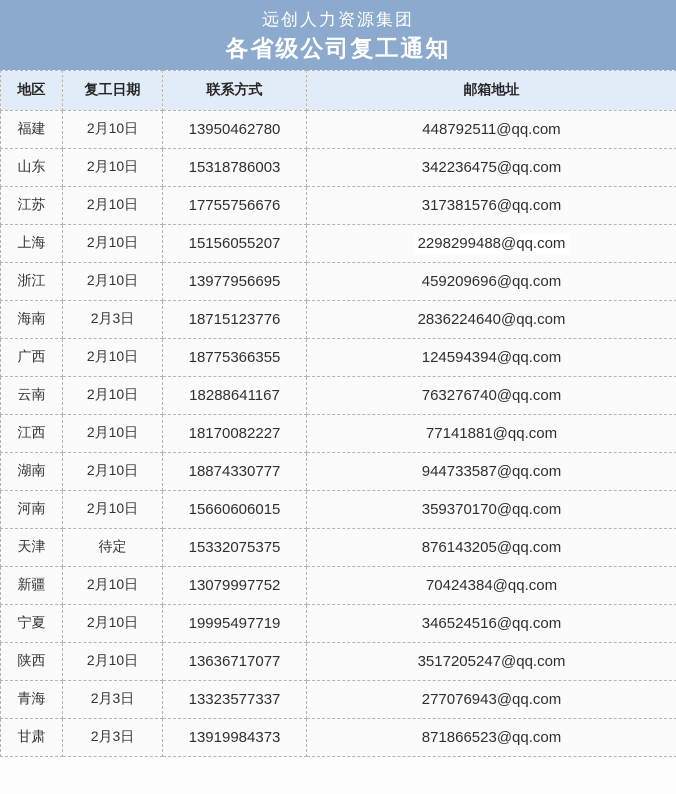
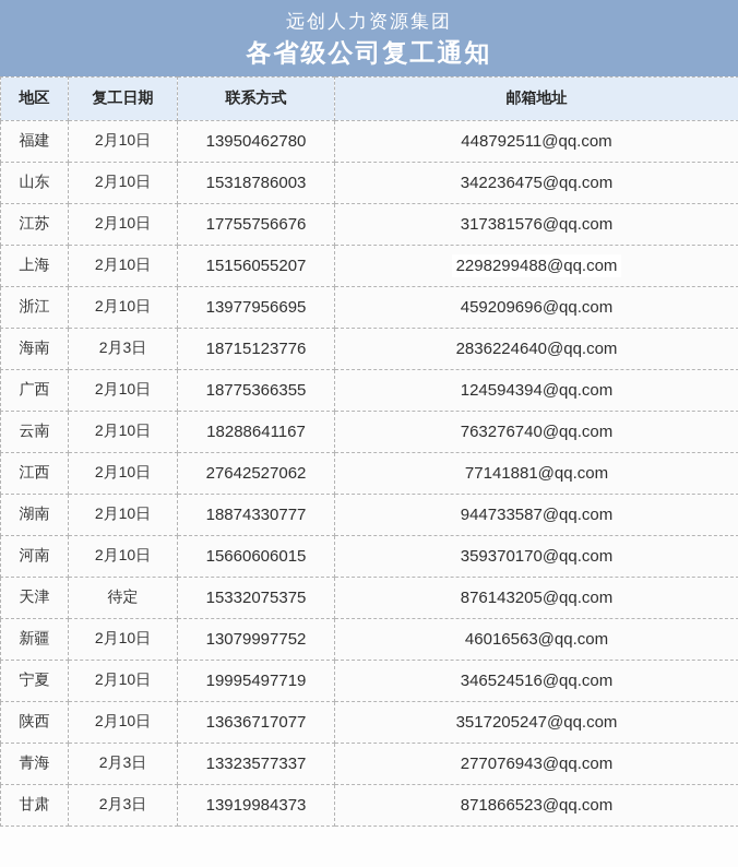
  远创人力资源集团
  各省级公司复工通知
  地区	复工日期	联系方式	邮箱地址
  福建	2月10日	13950462780	448792511@qq.com
  山东	2月10日	15318786003	342236475@qq.com
  江苏	2月10日	17755756676	317381576@qq.com
  上海	2月10日	15156055207	2298299488@qq.com
  浙江	2月10日	13977956695	459209696@qq.com
  海南	2月3日	18715123776	2836224640@qq.com
  广西	2月10日	18775366355	124594394@qq.com
  云南	2月10日	18288641167	763276740@qq.com
- 江西	2月10日	18170082227	77141881@qq.com
+ 江西	2月10日	27642527062	77141881@qq.com
  湖南	2月10日	18874330777	944733587@qq.com
  河南	2月10日	15660606015	359370170@qq.com
  天津	待定	15332075375	876143205@qq.com
- 新疆	2月10日	13079997752	70424384@qq.com
+ 新疆	2月10日	13079997752	46016563@qq.com
  宁夏	2月10日	19995497719	346524516@qq.com
  陕西	2月10日	13636717077	3517205247@qq.com
  青海	2月3日	13323577337	277076943@qq.com
  甘肃	2月3日	13919984373	871866523@qq.com
